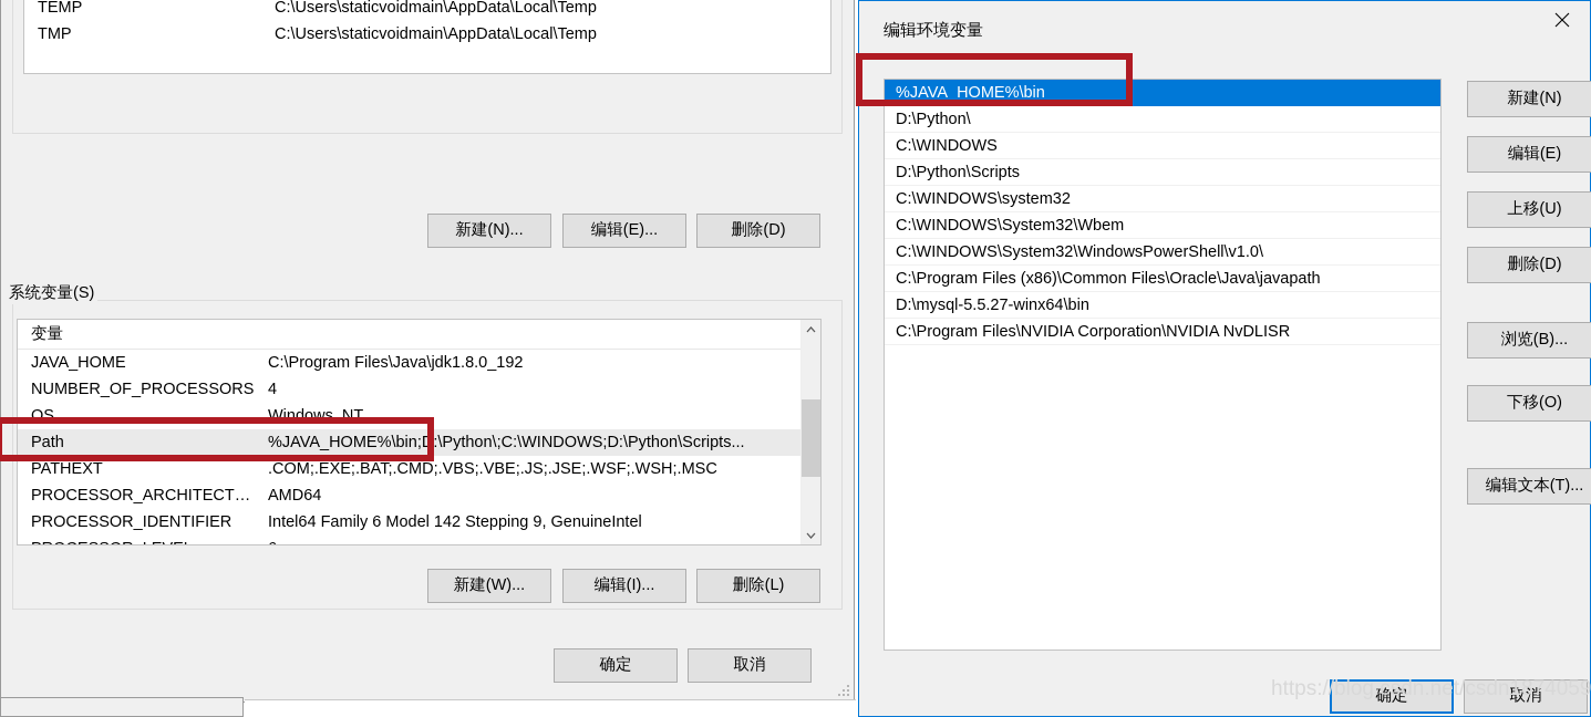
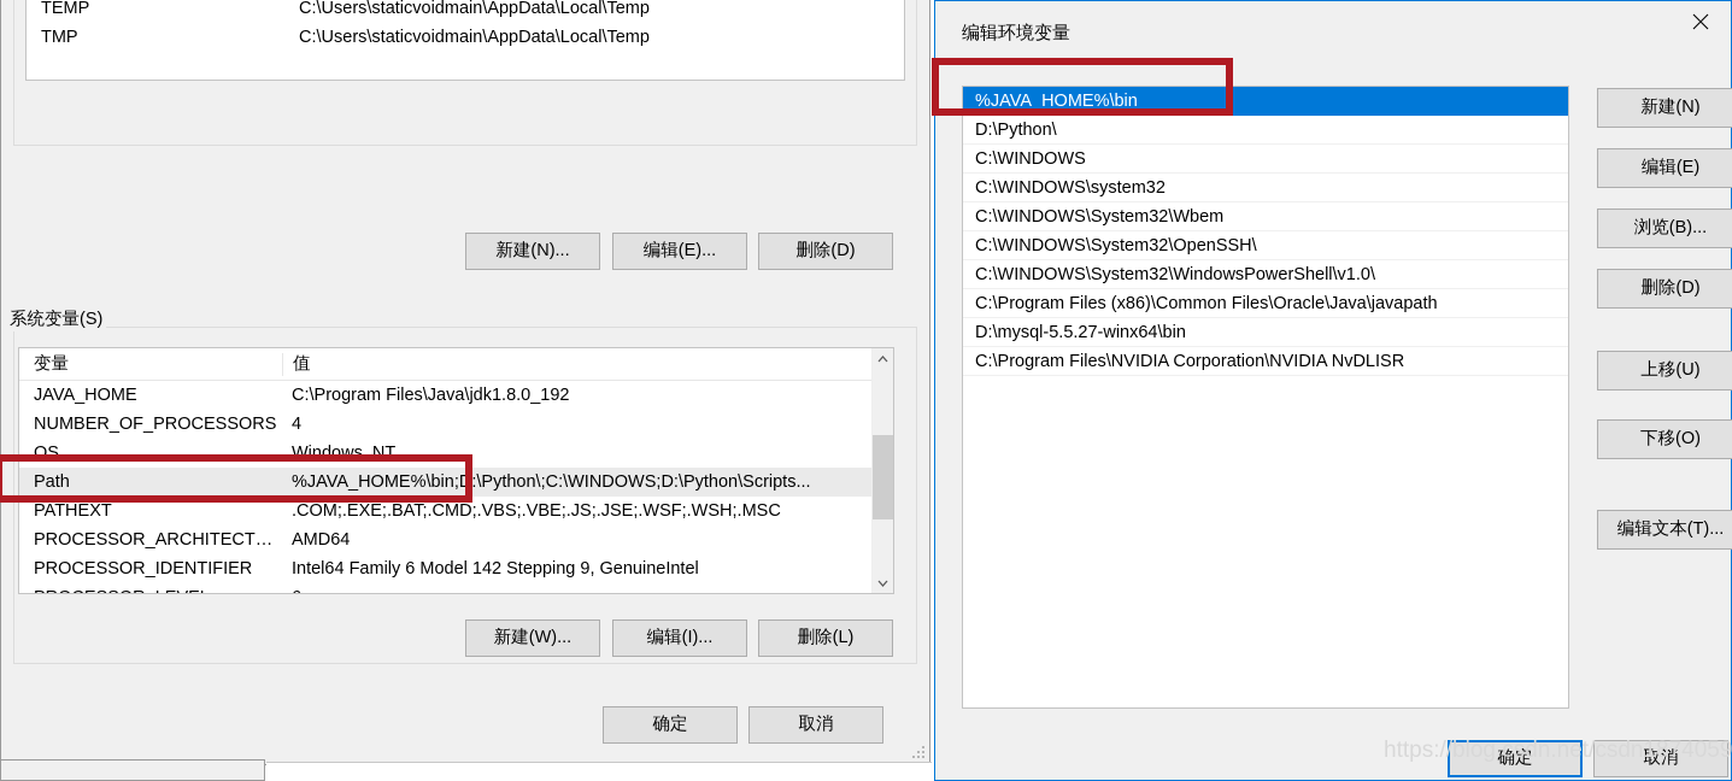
  TEMP
  C:\Users\staticvoidmain\AppData\Local\Temp
  TMP
  C:\Users\staticvoidmain\AppData\Local\Temp
  新建(N)...
  编辑(E)...
  删除(D)
  系统变量(S)
  变量
+ 值
  JAVA_HOME
  C:\Program Files\Java\jdk1.8.0_192
  NUMBER_OF_PROCESSORS
  4
  OS
  Windows_NT
  Path
  %JAVA_HOME%\bin;D:\Python\;C:\WINDOWS;D:\Python\Scripts...
  PATHEXT
  .COM;.EXE;.BAT;.CMD;.VBS;.VBE;.JS;.JSE;.WSF;.WSH;.MSC
  PROCESSOR_ARCHITECTUR
  AMD64
  PROCESSOR_IDENTIFIER
  Intel64 Family 6 Model 142 Stepping 9, GenuineIntel
  新建(W)...
  编辑(I)...
  删除(L)
  确定
  取消
  编辑环境变量
  %JAVA_HOME%\bin
  D:\Python\
  C:\WINDOWS
- D:\Python\Scripts
  C:\WINDOWS\system32
  C:\WINDOWS\System32\Wbem
+ C:\WINDOWS\System32\OpenSSH\
  C:\WINDOWS\System32\WindowsPowerShell\v1.0\
  C:\Program Files (x86)\Common Files\Oracle\Java\javapath
  D:\mysql-5.5.27-winx64\bin
  C:\Program Files\NVIDIA Corporation\NVIDIA NvDLISR
  新建(N)
  编辑(E)
- 上移(U)
+ 浏览(B)...
  删除(D)
- 浏览(B)...
+ 上移(U)
  下移(O)
  编辑文本(T)...
  确定
  取消
  https://blog.csdn.net/csdn1874059
